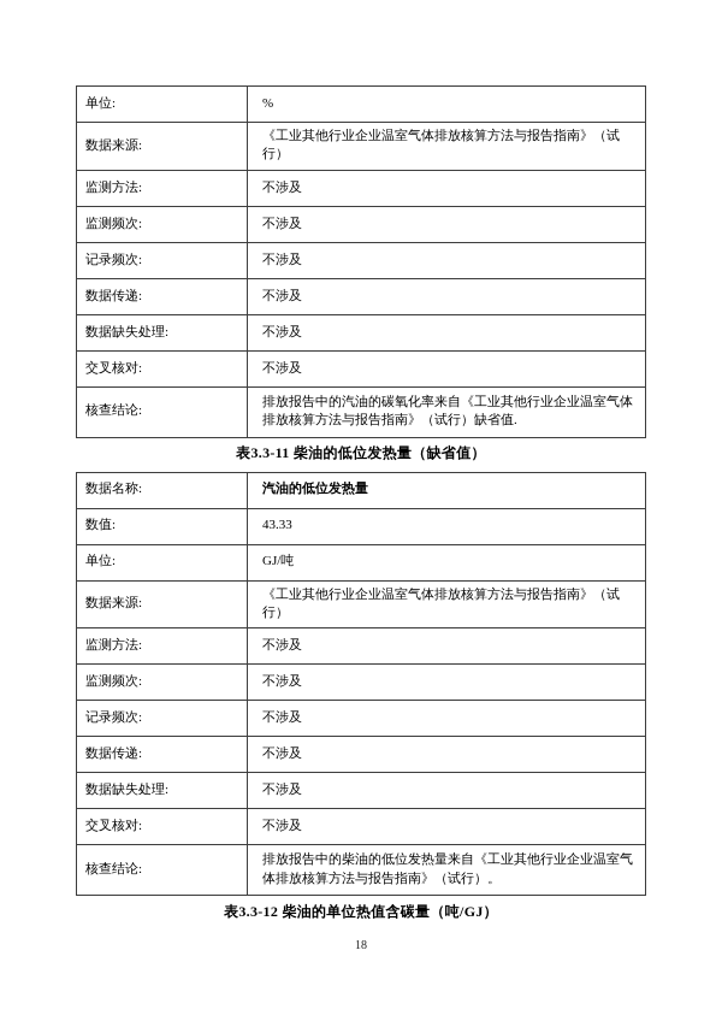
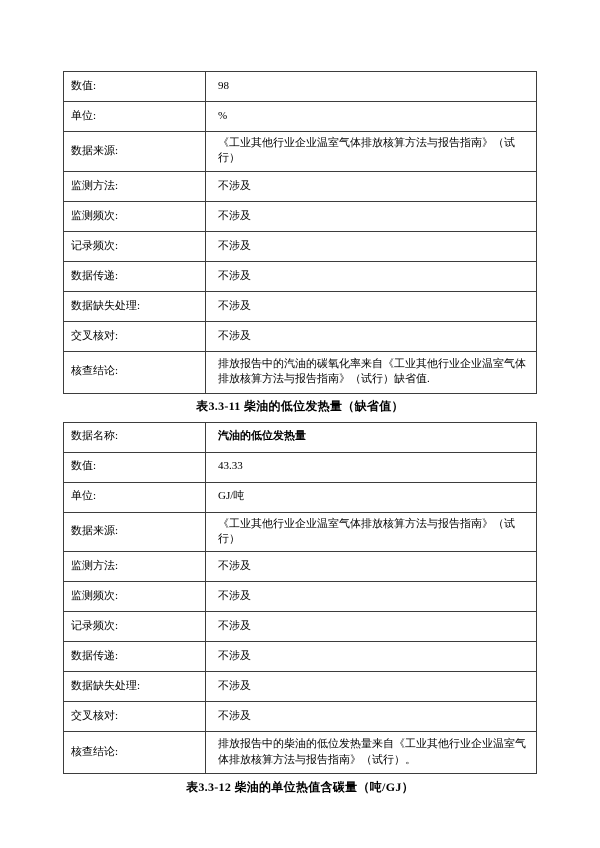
+ 数值:	98
  单位:	%
  数据来源:	《工业其他行业企业温室气体排放核算方法与报告指南》（试行）
  监测方法:	不涉及
  监测频次:	不涉及
  记录频次:	不涉及
  数据传递:	不涉及
  数据缺失处理:	不涉及
  交叉核对:	不涉及
  核查结论:	排放报告中的汽油的碳氧化率来自《工业其他行业企业温室气体排放核算方法与报告指南》（试行）缺省值.
  表3.3-11 柴油的低位发热量（缺省值）
  数据名称:	汽油的低位发热量
  数值:	43.33
  单位:	GJ/吨
  数据来源:	《工业其他行业企业温室气体排放核算方法与报告指南》（试行）
  监测方法:	不涉及
  监测频次:	不涉及
  记录频次:	不涉及
  数据传递:	不涉及
  数据缺失处理:	不涉及
  交叉核对:	不涉及
  核查结论:	排放报告中的柴油的低位发热量来自《工业其他行业企业温室气体排放核算方法与报告指南》（试行）。
  表3.3-12 柴油的单位热值含碳量（吨/GJ）
- 18
